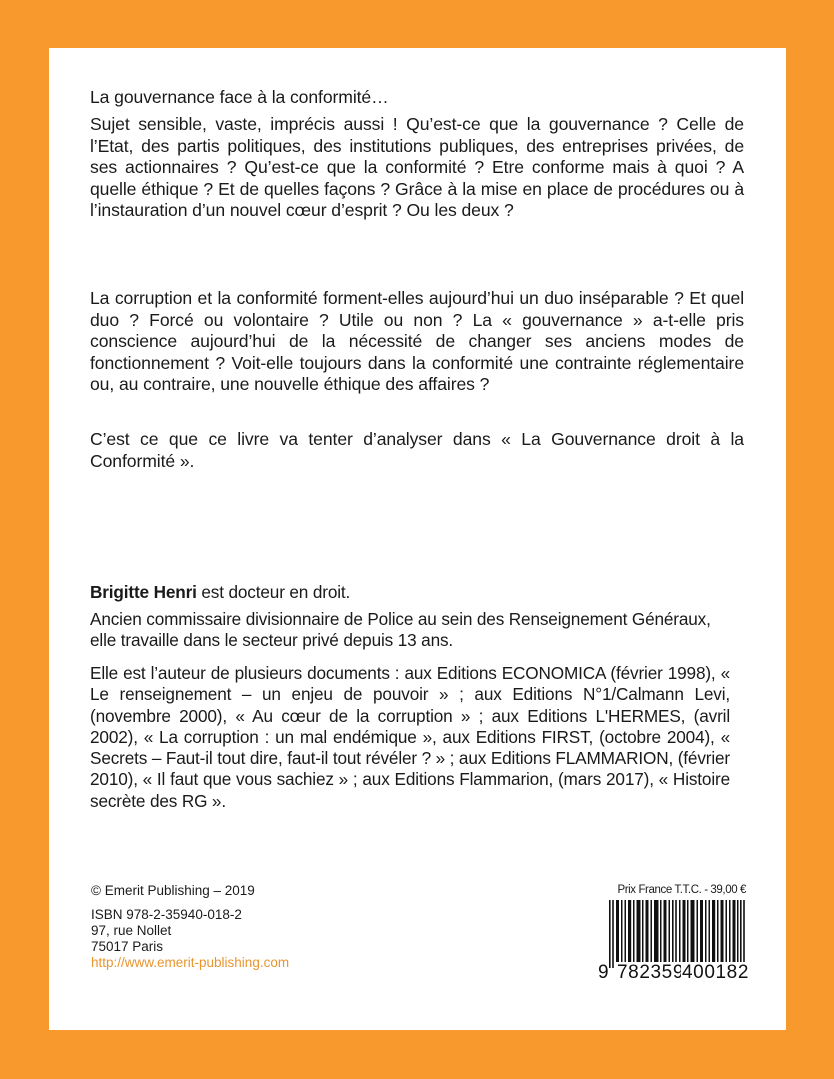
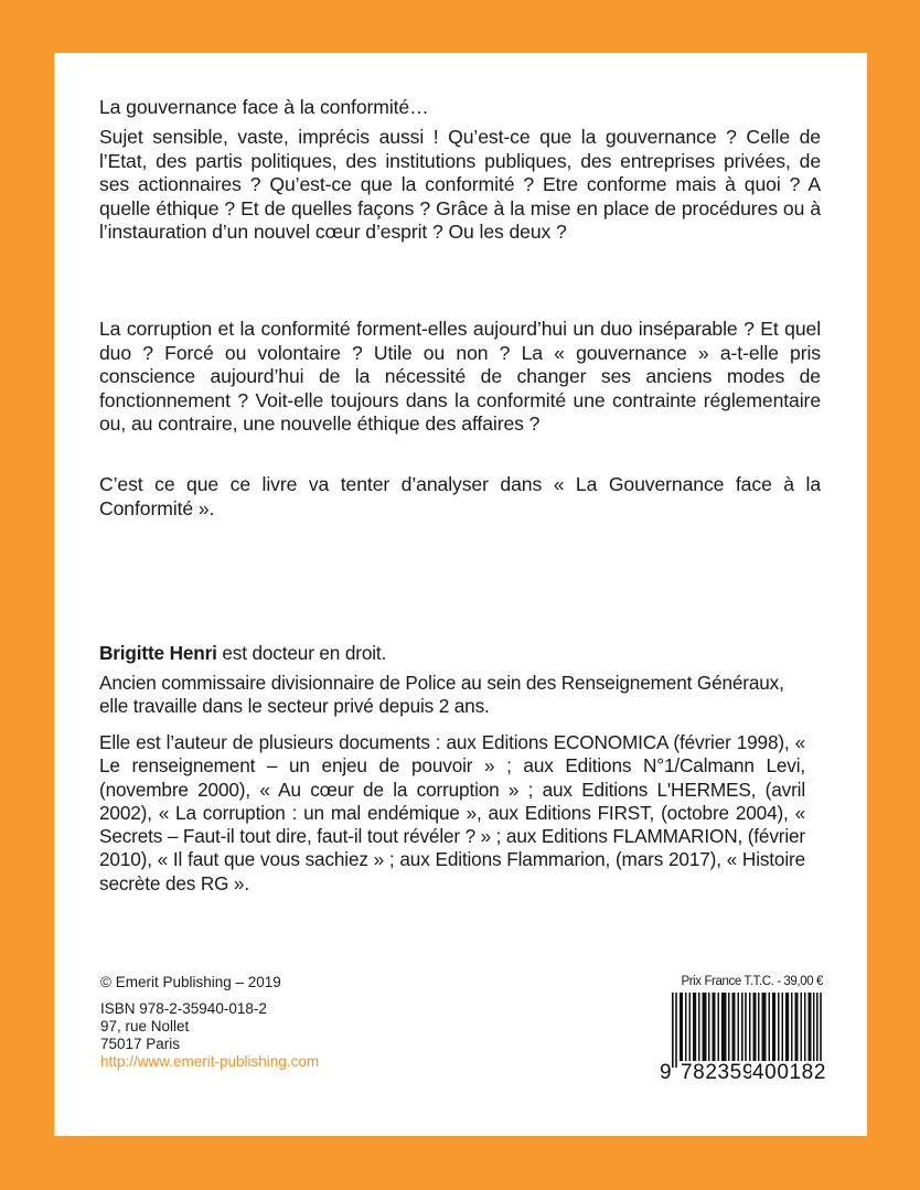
  La gouvernance face à la conformité…
  Sujet sensible, vaste, imprécis aussi ! Qu’est-ce que la gouvernance ? Celle de l’Etat, des partis politiques, des institutions publiques, des entreprises privées, de ses actionnaires ? Qu’est-ce que la conformité ? Etre conforme mais à quoi ? A quelle éthique ? Et de quelles façons ? Grâce à la mise en place de procédures ou à l’instauration d’un nouvel cœur d’esprit ? Ou les deux ?
  La corruption et la conformité forment-elles aujourd’hui un duo inséparable ? Et quel duo ? Forcé ou volontaire ? Utile ou non ? La « gouvernance » a-t-elle pris conscience aujourd’hui de la nécessité de changer ses anciens modes de fonctionnement ? Voit-elle toujours dans la conformité une contrainte réglementaire ou, au contraire, une nouvelle éthique des affaires ?
- C’est ce que ce livre va tenter d’analyser dans « La Gouvernance droit à la Conformité ».
+ C’est ce que ce livre va tenter d’analyser dans « La Gouvernance face à la Conformité ».
  Brigitte Henri est docteur en droit.
- Ancien commissaire divisionnaire de Police au sein des Renseignement Généraux, elle travaille dans le secteur privé depuis 13 ans.
+ Ancien commissaire divisionnaire de Police au sein des Renseignement Généraux, elle travaille dans le secteur privé depuis 2 ans.
  Elle est l’auteur de plusieurs documents : aux Editions ECONOMICA (février 1998), « Le renseignement – un enjeu de pouvoir » ; aux Editions N°1/Calmann Levi, (novembre 2000), « Au cœur de la corruption » ; aux Editions L'HERMES, (avril 2002), « La corruption : un mal endémique », aux Editions FIRST, (octobre 2004), « Secrets – Faut-il tout dire, faut-il tout révéler ? » ; aux Editions FLAMMARION, (février 2010), « Il faut que vous sachiez » ; aux Editions Flammarion, (mars 2017), « Histoire secrète des RG ».
  © Emerit Publishing – 2019
  ISBN 978-2-35940-018-2
  97, rue Nollet
  75017 Paris
  http://www.emerit-publishing.com
  Prix France T.T.C. - 39,00 €
  9
  782359
  400182
